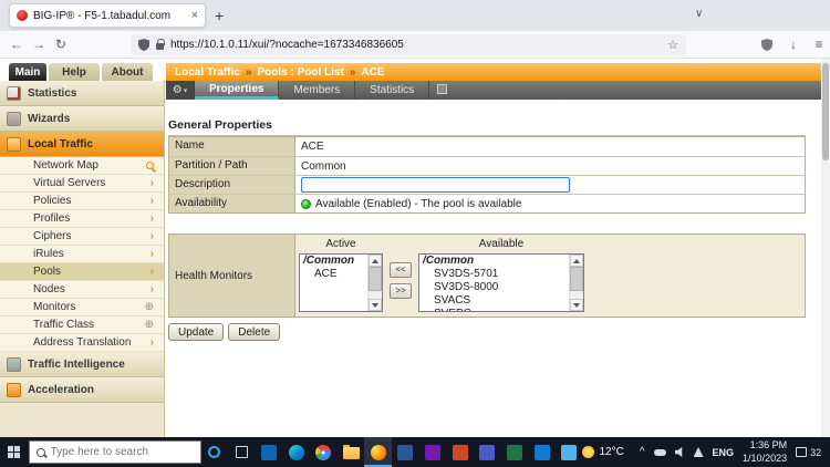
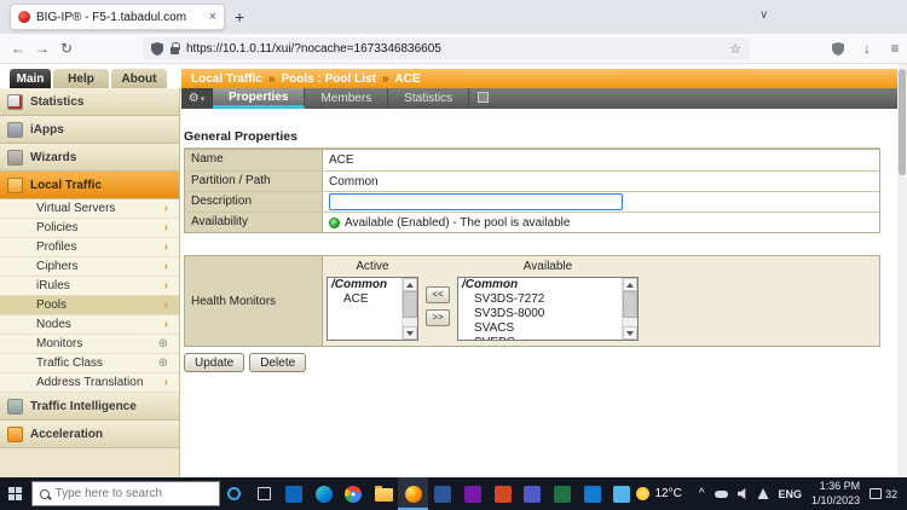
  BIG-IP® - F5-1.tabadul.com
  ×
  +
  ∨
  ←
  →
  ↻
  https://10.1.0.11/xui/?nocache=1673346836605
  ☆
  ↓
  ≡
  Main
  Help
  About
  Local Traffic
  »
  Pools : Pool List
  »
  ACE
  ⚙
  Properties
  Members
  Statistics
  Statistics
+ iApps
  Wizards
  Local Traffic
- Network Map
  Virtual Servers
  ›
  Policies
  ›
  Profiles
  ›
  Ciphers
  ›
  iRules
  ›
  Pools
  ›
  Nodes
  ›
  Monitors
  ⊕
  Traffic Class
  ⊕
  Address Translation
  ›
  Traffic Intelligence
  Acceleration
  General Properties
  Name
  ACE
  Partition / Path
  Common
  Description
  Availability
  Available (Enabled) - The pool is available
  Health Monitors
  Active
  /Common
  ACE
  <<
  >>
  Available
  /Common
- SV3DS-5701
+ SV3DS-7272
  SV3DS-8000
  SVACS
  Update
  Delete
  Type here to search
  12°C
  ^
  ENG
  1:36 PM
  1/10/2023
  32
